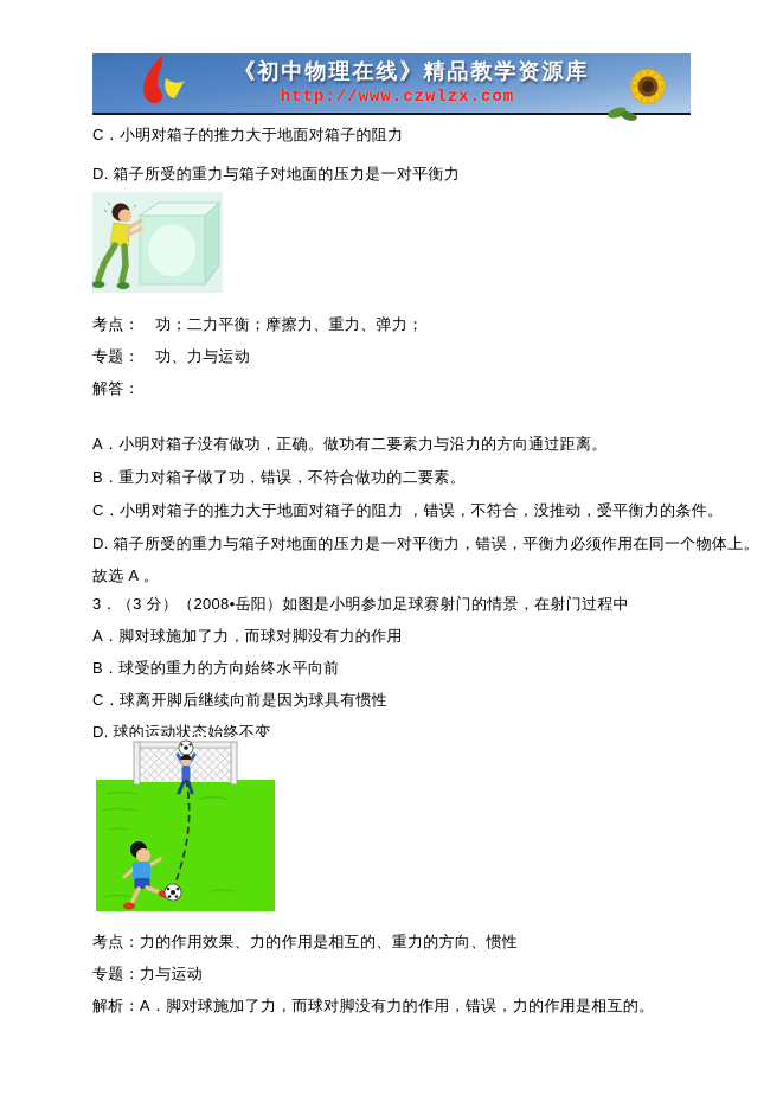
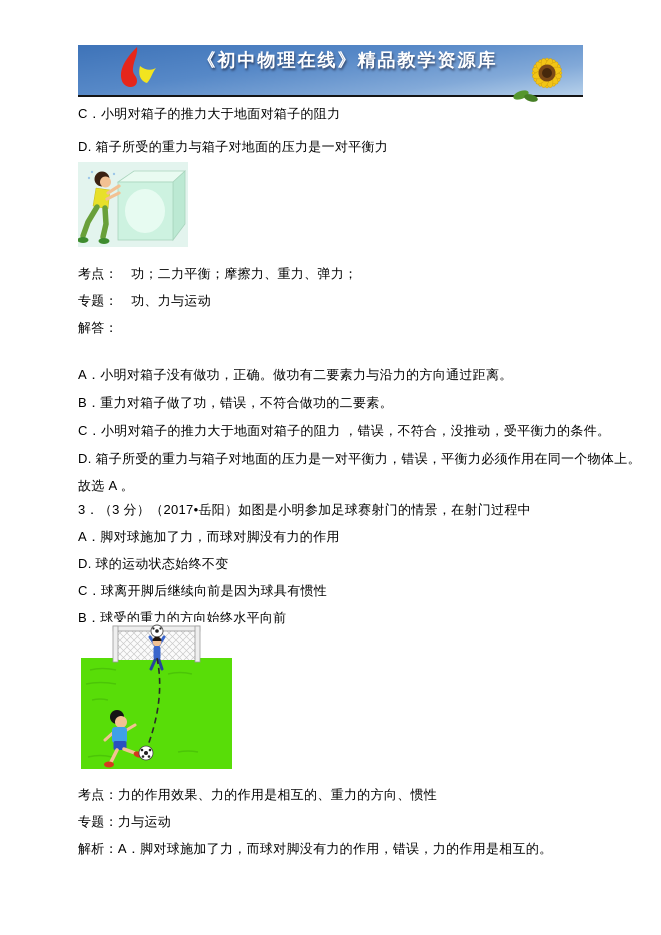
  《初中物理在线》精品教学资源库
- http://www.czwlzx.com
  C．小明对箱子的推力大于地面对箱子的阻力
  D. 箱子所受的重力与箱子对地面的压力是一对平衡力
  考点： 功；二力平衡；摩擦力、重力、弹力；
  专题： 功、力与运动
  解答：
  A．小明对箱子没有做功，正确。做功有二要素力与沿力的方向通过距离。
  B．重力对箱子做了功，错误，不符合做功的二要素。
  C．小明对箱子的推力大于地面对箱子的阻力 ，错误，不符合，没推动，受平衡力的条件。
  D. 箱子所受的重力与箱子对地面的压力是一对平衡力，错误，平衡力必须作用在同一个物体上。
  故选 A 。
- 3．（3 分）（2008•岳阳）如图是小明参加足球赛射门的情景，在射门过程中
+ 3．（3 分）（2017•岳阳）如图是小明参加足球赛射门的情景，在射门过程中
  A．脚对球施加了力，而球对脚没有力的作用
- B．球受的重力的方向始终水平向前
+ D. 球的运动状态始终不变
  C．球离开脚后继续向前是因为球具有惯性
- D. 球的运动状态始终不变
+ B．球受的重力的方向始终水平向前
  考点：力的作用效果、力的作用是相互的、重力的方向、惯性
  专题：力与运动
  解析：A．脚对球施加了力，而球对脚没有力的作用，错误，力的作用是相互的。
